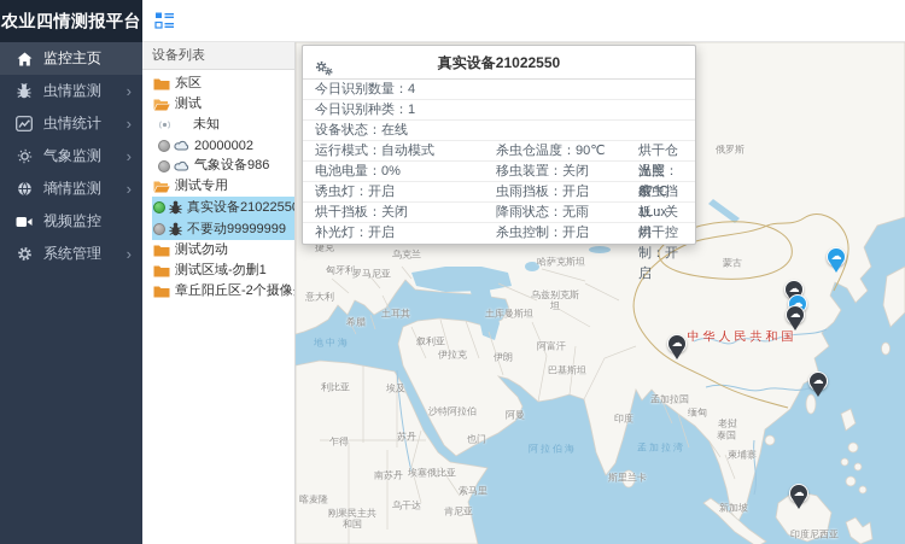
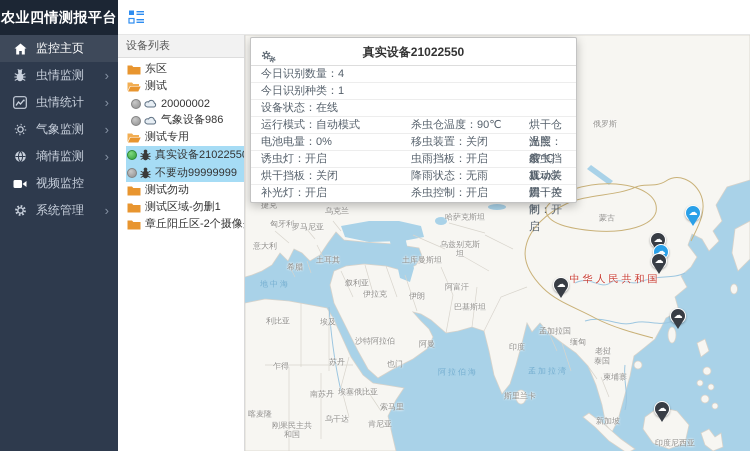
  农业四情测报平台
  监控主页
  虫情监测
  ›
  虫情统计
  ›
  气象监测
  ›
  墒情监测
  ›
  视频监控
  系统管理
  ›
  设备列表
  东区
  测试
- 未知
  20000002
  气象设备986
  测试专用
  真实设备2102255
  不要动99999999
  测试勿动
  测试区域-勿删1
  章丘阳丘区-2个摄像
  俄罗斯
  蒙古
  中华人民共和国
  捷克
  乌克兰
  匈牙利
  罗马尼亚
  意大利
  希腊
  土耳其
  哈萨克斯坦
  乌兹别克斯坦
  土库曼斯坦
  阿富汗
  叙利亚
  伊拉克
  伊朗
  巴基斯坦
  地中海
  利比亚
  埃及
  沙特阿拉伯
  阿曼
  苏丹
  乍得
  也门
  阿拉伯海
  南苏丹
  埃塞俄比亚
  索马里
  乌干达
  肯尼亚
  喀麦隆
  刚果民主共和国
  孟加拉国
  印度
  缅甸
  老挝
  泰国
  柬埔寨
  孟加拉湾
  斯里兰卡
  新加坡
  印度尼西亚
  ☁
  ☁
  ☁
  ☁
  ☁
  ☁
  ☁
  真实设备21022550
  今日识别数量：4
  今日识别种类：1
  设备状态：在线
  运行模式：自动模式
  杀虫仓温度：90℃
  烘干仓温度：87℃
  电池电量：0%
  移虫装置：关闭
  光照度：1Lux
  诱虫灯：开启
  虫雨挡板：开启
  杀虫挡板：关闭
  烘干挡板：关闭
  降雨状态：无雨
+ 震动装置：关闭
  补光灯：开启
  杀虫控制：开启
  烘干控制：开启
